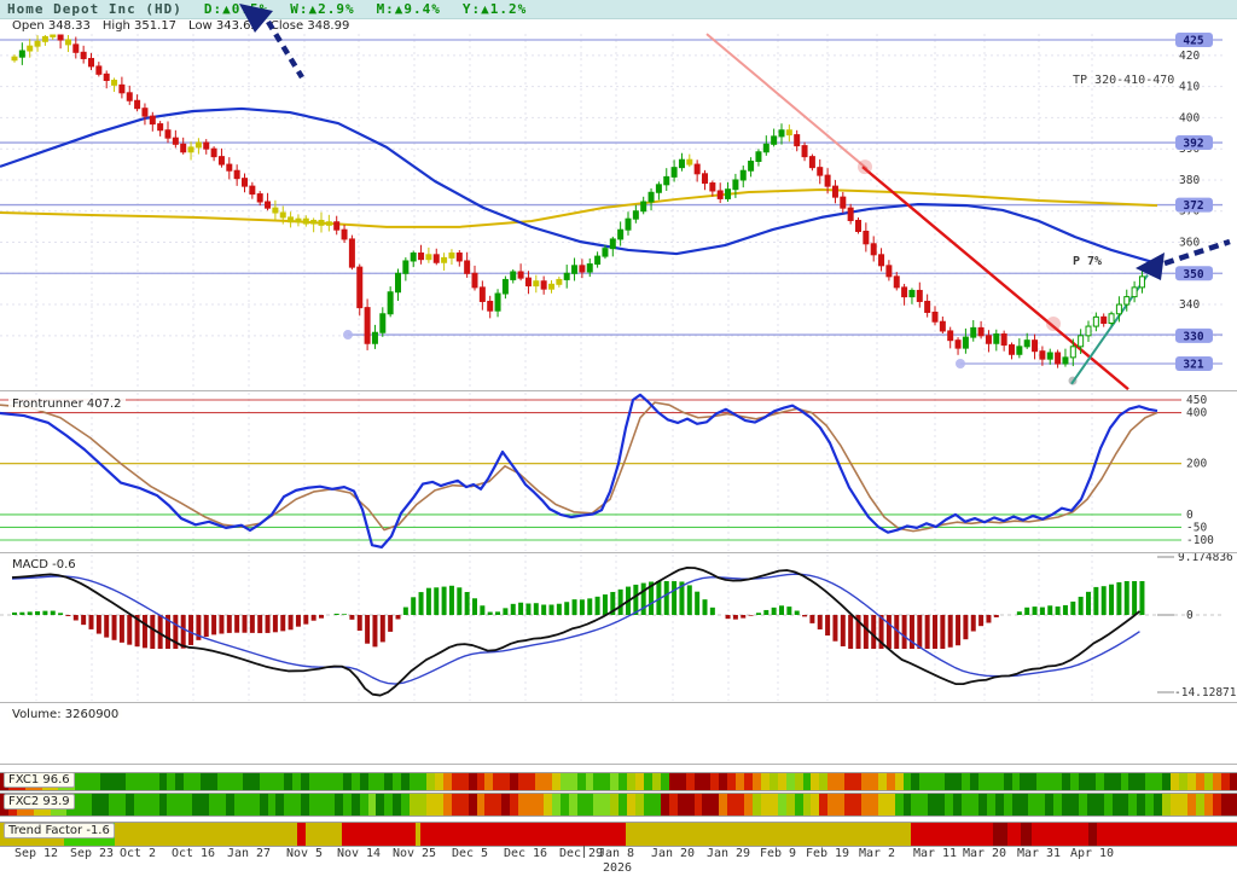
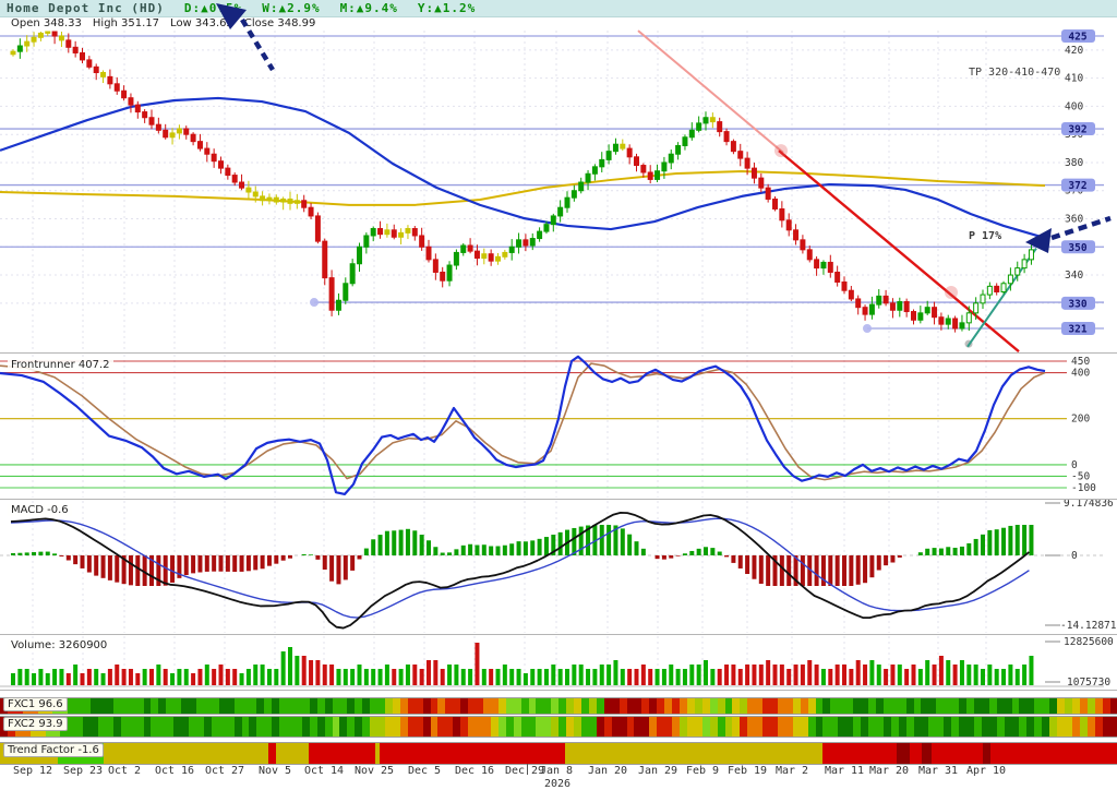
  Home Depot Inc (HD)
  D:▲0 W:▲2.9% M:▲9.4% Y:▲1.2%
  Open 348.33 High 351.17 Low 343.6 Close 348.99
  420
  410
  400
  380
  360
  340
  425
  392
  372
  350
  330
  321
  450
  400
  200
  0
  -50
  -100
  9.174836
  0
  -14.12871
+ 12825600
+ 1075730
  Frontrunner 407.2
  MACD -0.6
  Volume: 3260900
  FXC1 96.6
  FXC2 93.9
  Trend Factor -1.6
  TP 320-410-470
- P 7%
+ P 17%
  2026
  Sep 12
  Sep 23
  Oct 2
  Oct 16
- Jan 27
+ Oct 27
  Nov 5
- Nov 14
+ Oct 14
  Nov 25
  Dec 5
  Dec 16
  Dec 29
  Jan 8
  Jan 20
  Jan 29
  Feb 9
  Feb 19
  Mar 2
  Mar 11
  Mar 20
  Mar 31
  Apr 10
